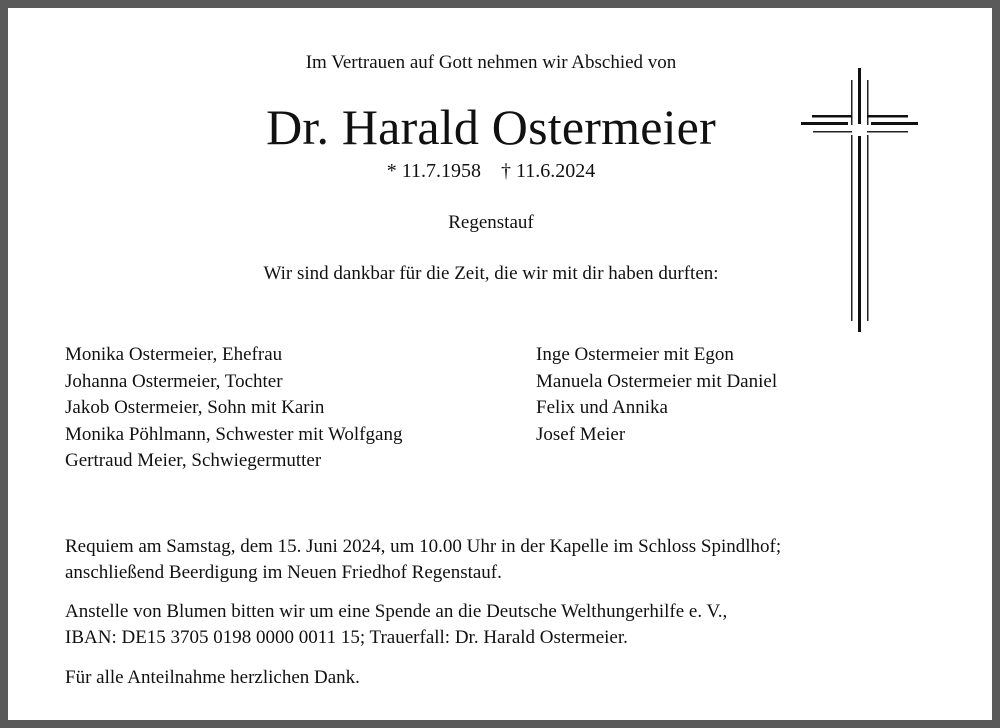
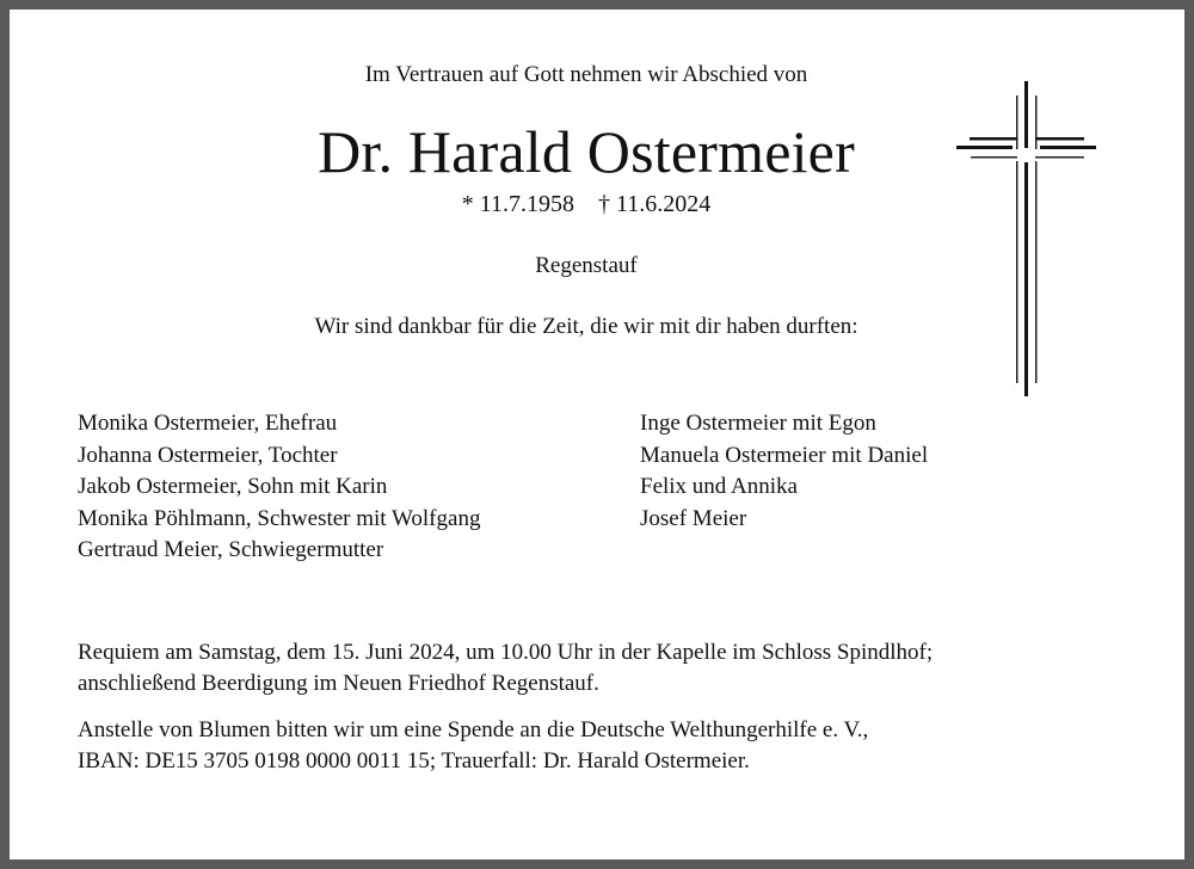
  Im Vertrauen auf Gott nehmen wir Abschied von
  Dr. Harald Ostermeier
  * 11.7.1958 † 11.6.2024
  Regenstauf
  Wir sind dankbar für die Zeit, die wir mit dir haben durften:
  Monika Ostermeier, Ehefrau
  Johanna Ostermeier, Tochter
  Jakob Ostermeier, Sohn mit Karin
  Monika Pöhlmann, Schwester mit Wolfgang
  Gertraud Meier, Schwiegermutter
  Inge Ostermeier mit Egon
  Manuela Ostermeier mit Daniel
  Felix und Annika
  Josef Meier
  Requiem am Samstag, dem 15. Juni 2024, um 10.00 Uhr in der Kapelle im Schloss Spindlhof;
  anschließend Beerdigung im Neuen Friedhof Regenstauf.
  Anstelle von Blumen bitten wir um eine Spende an die Deutsche Welthungerhilfe e. V.,
  IBAN: DE15 3705 0198 0000 0011 15; Trauerfall: Dr. Harald Ostermeier.
- Für alle Anteilnahme herzlichen Dank.
